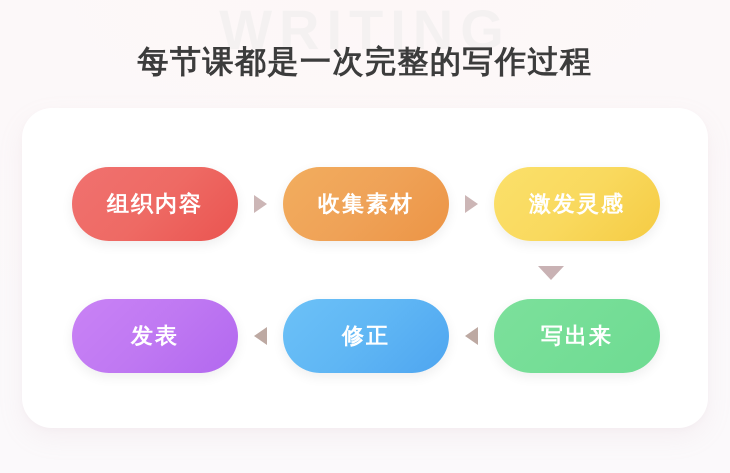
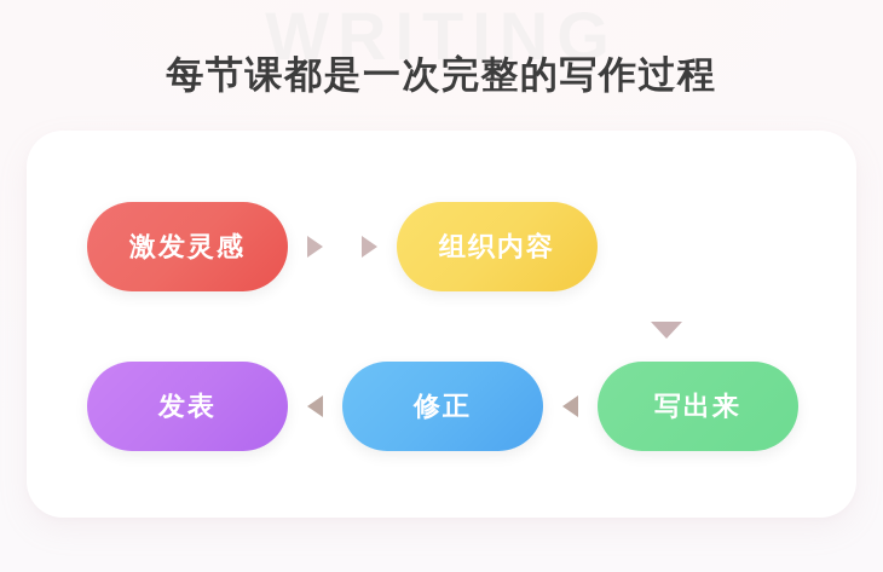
  WRITING
  每节课都是一次完整的写作过程
- 组织内容
+ 激发灵感
- 收集素材
- 激发灵感
+ 组织内容
  发表
  修正
  写出来
